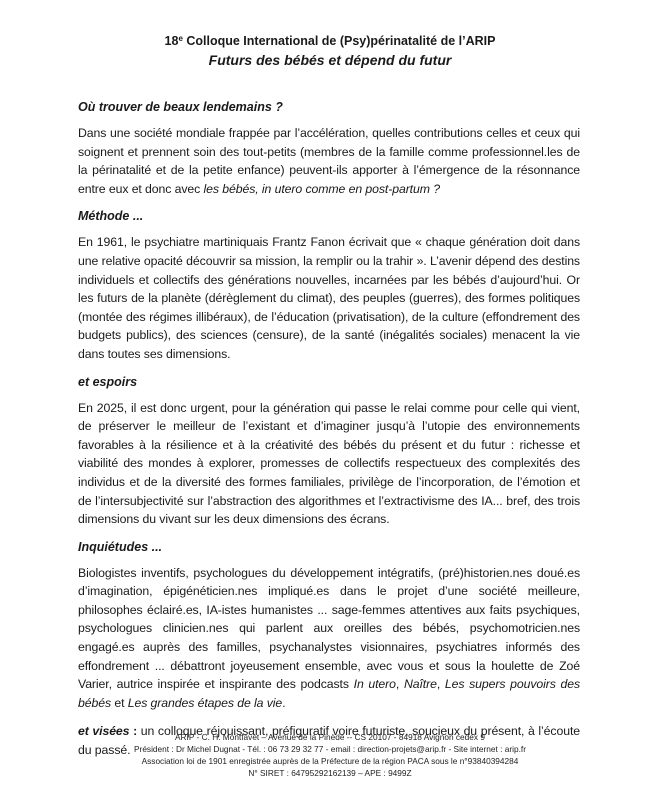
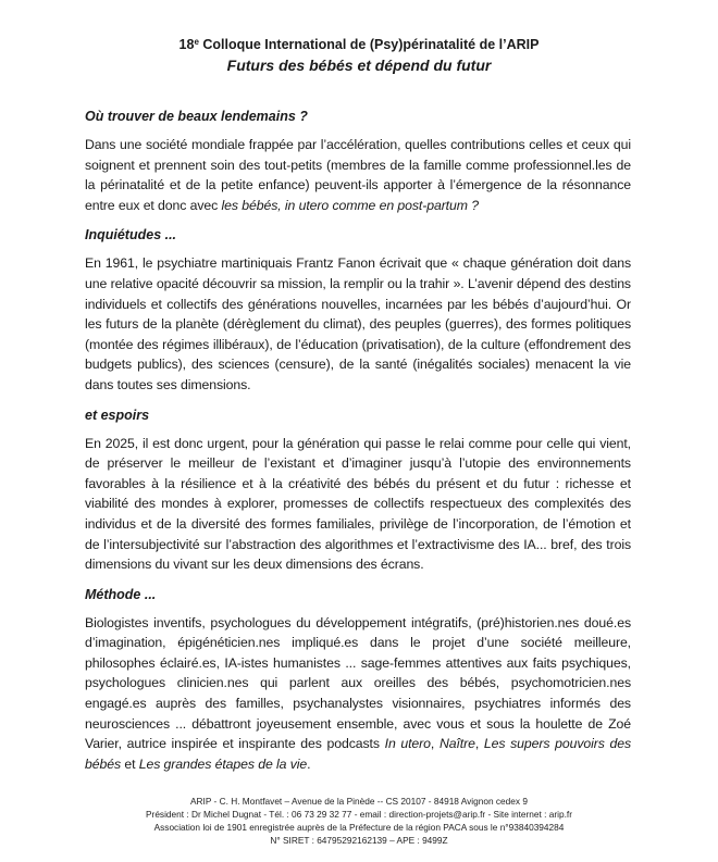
  18e Colloque International de (Psy)périnatalité de l’ARIP
  Futurs des bébés et dépend du futur
  Où trouver de beaux lendemains ?
  Dans une société mondiale frappée par l’accélération, quelles contributions celles et ceux qui soignent et prennent soin des tout-petits (membres de la famille comme professionnel.les de la périnatalité et de la petite enfance) peuvent-ils apporter à l’émergence de la résonnance entre eux et donc avec les bébés, in utero comme en post-partum ?
- Méthode ...
+ Inquiétudes ...
  En 1961, le psychiatre martiniquais Frantz Fanon écrivait que « chaque génération doit dans une relative opacité découvrir sa mission, la remplir ou la trahir ». L’avenir dépend des destins individuels et collectifs des générations nouvelles, incarnées par les bébés d’aujourd’hui. Or les futurs de la planète (dérèglement du climat), des peuples (guerres), des formes politiques (montée des régimes illibéraux), de l’éducation (privatisation), de la culture (effondrement des budgets publics), des sciences (censure), de la santé (inégalités sociales) menacent la vie dans toutes ses dimensions.
  et espoirs
  En 2025, il est donc urgent, pour la génération qui passe le relai comme pour celle qui vient, de préserver le meilleur de l’existant et d’imaginer jusqu’à l’utopie des environnements favorables à la résilience et à la créativité des bébés du présent et du futur : richesse et viabilité des mondes à explorer, promesses de collectifs respectueux des complexités des individus et de la diversité des formes familiales, privilège de l’incorporation, de l’émotion et de l’intersubjectivité sur l’abstraction des algorithmes et l’extractivisme des IA... bref, des trois dimensions du vivant sur les deux dimensions des écrans.
- Inquiétudes ...
+ Méthode ...
- Biologistes inventifs, psychologues du développement intégratifs, (pré)historien.nes doué.es d’imagination, épigénéticien.nes impliqué.es dans le projet d’une société meilleure, philosophes éclairé.es, IA-istes humanistes ... sage-femmes attentives aux faits psychiques, psychologues clinicien.nes qui parlent aux oreilles des bébés, psychomotricien.nes engagé.es auprès des familles, psychanalystes visionnaires, psychiatres informés des effondrement ... débattront joyeusement ensemble, avec vous et sous la houlette de Zoé Varier, autrice inspirée et inspirante des podcasts In utero, Naître, Les supers pouvoirs des bébés et Les grandes étapes de la vie.
+ Biologistes inventifs, psychologues du développement intégratifs, (pré)historien.nes doué.es d’imagination, épigénéticien.nes impliqué.es dans le projet d’une société meilleure, philosophes éclairé.es, IA-istes humanistes ... sage-femmes attentives aux faits psychiques, psychologues clinicien.nes qui parlent aux oreilles des bébés, psychomotricien.nes engagé.es auprès des familles, psychanalystes visionnaires, psychiatres informés des neurosciences ... débattront joyeusement ensemble, avec vous et sous la houlette de Zoé Varier, autrice inspirée et inspirante des podcasts In utero, Naître, Les supers pouvoirs des bébés et Les grandes étapes de la vie.
- et visées : un colloque réjouissant, préfiguratif voire futuriste, soucieux du présent, à l’écoute du passé.
  ARIP - C. H. Montfavet – Avenue de la Pinède -- CS 20107 - 84918 Avignon cedex 9
  Président : Dr Michel Dugnat - Tél. : 06 73 29 32 77 - email : direction-projets@arip.fr - Site internet : arip.fr
  Association loi de 1901 enregistrée auprès de la Préfecture de la région PACA sous le n°93840394284
  N° SIRET : 64795292162139 – APE : 9499Z
